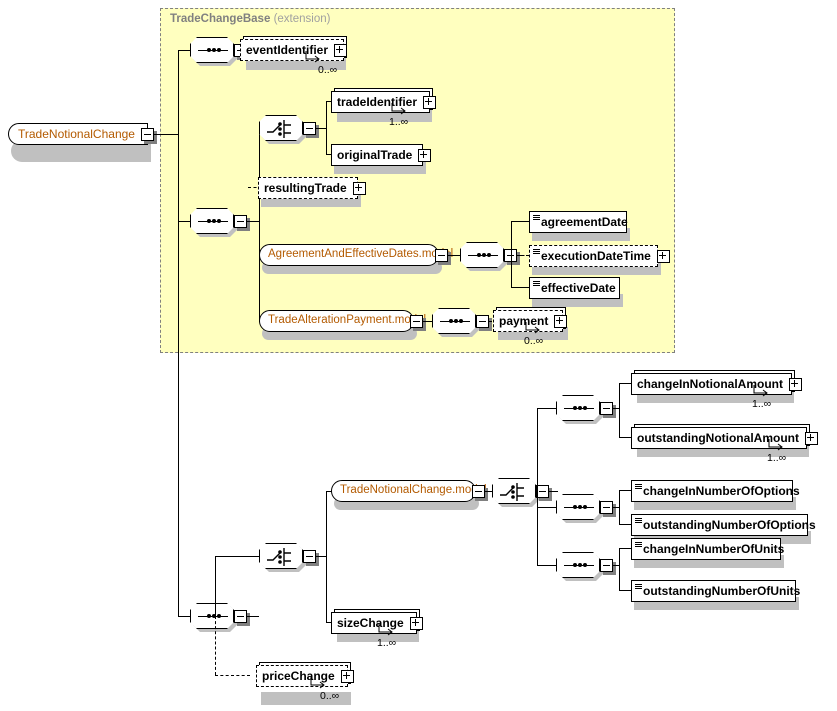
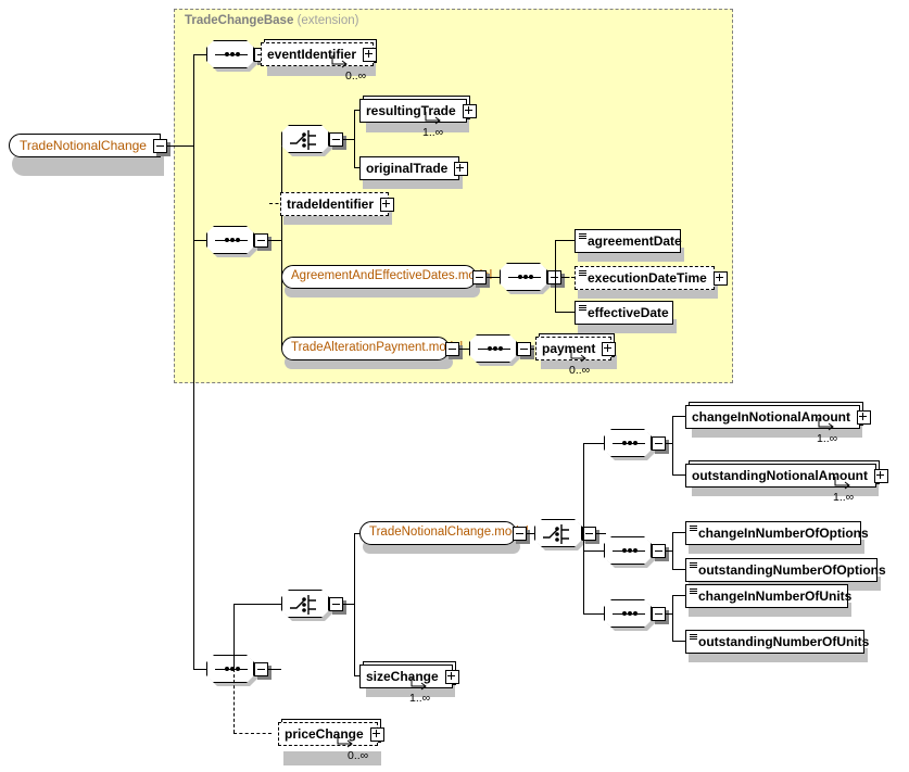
  TradeChangeBase (extension)
  TradeNotionalChange
  eventIdentifier
  0..∞
- tradeIdentifier
+ resultingTrade
  1..∞
  originalTrade
- resultingTrade
+ tradeIdentifier
  AgreementAndEffectiveDates.ml
  agreementDate
  executionDateTime
  effectiveDate
  TradeAlterationPayment.mo
  payment
  0..∞
  TradeNotionalChange.mo
  changeInNotionalAmount
  1..∞
  outstandingNotionalAmount
  1..∞
  changeInNumberOfOptions
  outstandingNumberOfOptions
  changeInNumberOfUnits
  outstandingNumberOfUnits
  sizeChange
  1..∞
  priceChange
  0..∞
